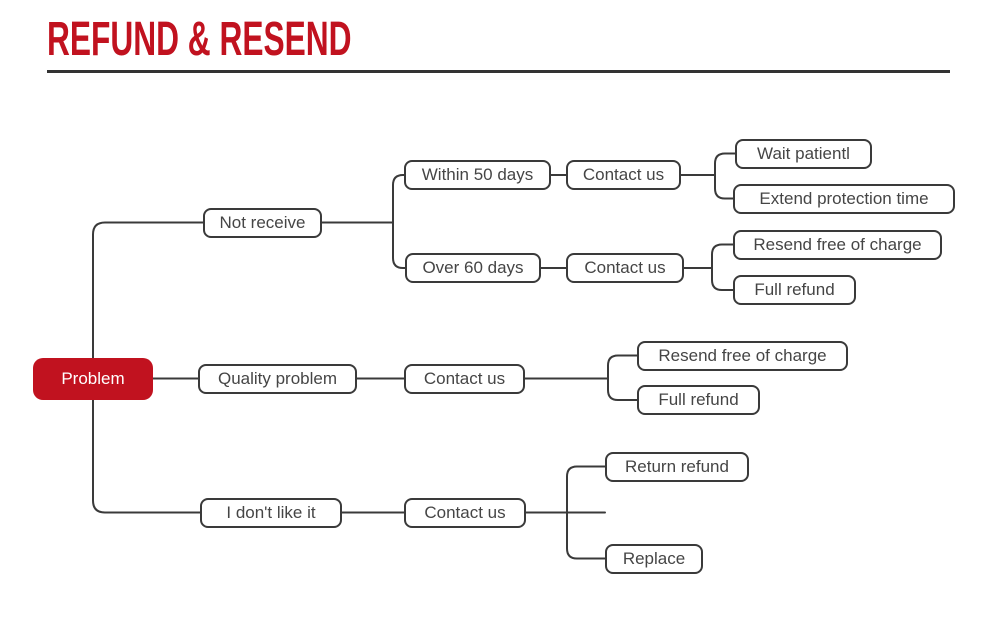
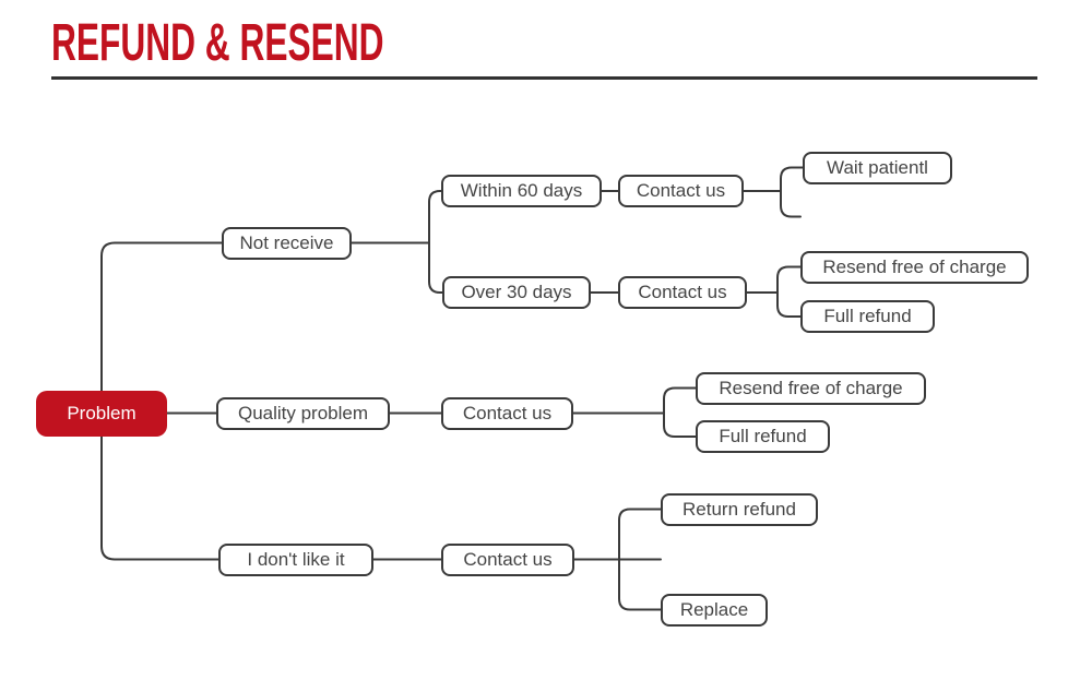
  REFUND & RESEND
  Problem
  Not receive
- Within 50 days
+ Within 60 days
  Contact us
  Wait patientl
- Extend protection time
- Over 60 days
+ Over 30 days
  Contact us
  Resend free of charge
  Full refund
  Quality problem
  Contact us
  Resend free of charge
  Full refund
  I don't like it
  Contact us
  Return refund
  Replace
